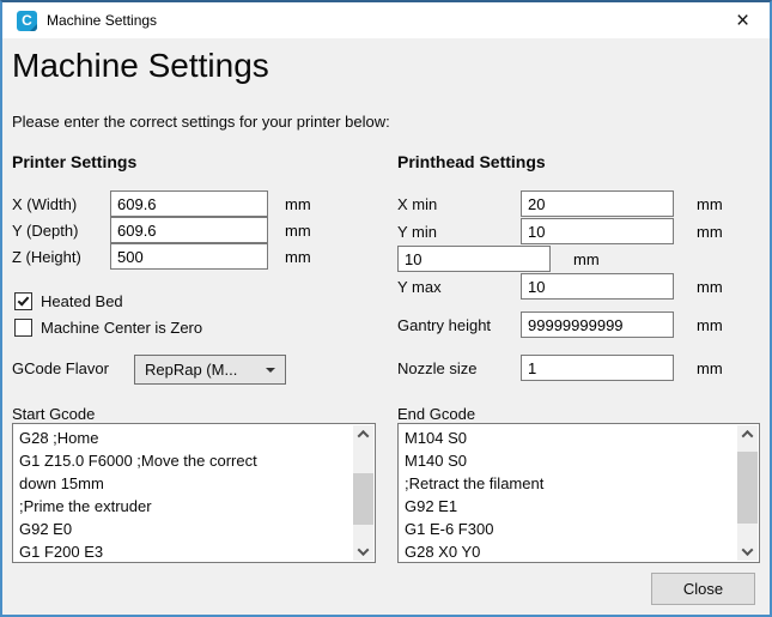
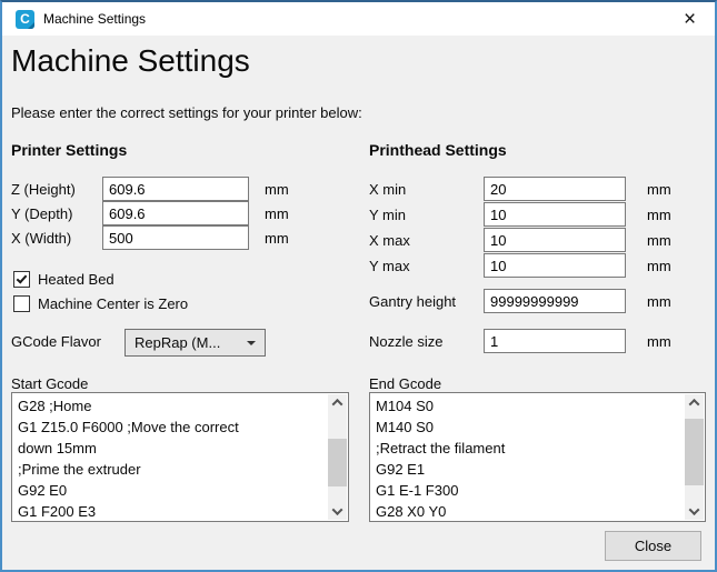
  Machine Settings
  Machine Settings
  Please enter the correct settings for your printer below:
  Printer Settings
  Printhead Settings
- X (Width)
+ Z (Height)
  609.6
  mm
  Y (Depth)
  609.6
  mm
- Z (Height)
+ X (Width)
  500
  mm
  Heated Bed
  Machine Center is Zero
  GCode Flavor
  RepRap (M...
  X min
  20
  mm
  Y min
  10
  mm
+ X max
  10
  mm
  Y max
  10
  mm
  Gantry height
  99999999999
  mm
  Nozzle size
  1
  mm
  Start Gcode
  G28 ;Home
  G1 Z15.0 F6000 ;Move the correct
  down 15mm
  ;Prime the extruder
  G92 E0
  G1 F200 E3
  End Gcode
  M104 S0
  M140 S0
  ;Retract the filament
  G92 E1
- G1 E-6 F300
+ G1 E-1 F300
  G28 X0 Y0
  Close
